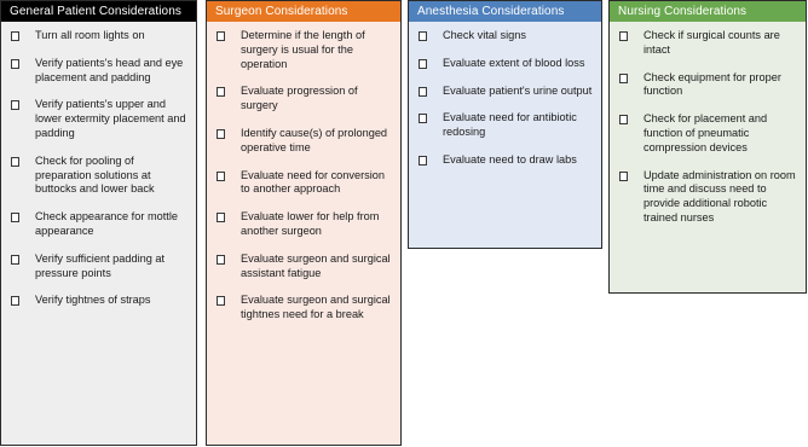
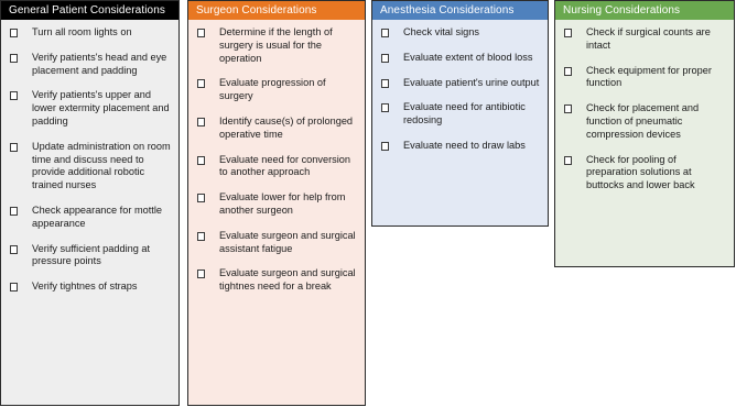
  General Patient Considerations
  Turn all room lights on
  Verify patients's head and eye placement and padding
  Verify patients's upper and lower extermity placement and padding
- Check for pooling of preparation solutions at buttocks and lower back
+ Update administration on room time and discuss need to provide additional robotic trained nurses
  Check appearance for mottle appearance
  Verify sufficient padding at pressure points
  Verify tightnes of straps
  Surgeon Considerations
  Determine if the length of surgery is usual for the operation
  Evaluate progression of surgery
  Identify cause(s) of prolonged operative time
  Evaluate need for conversion to another approach
  Evaluate lower for help from another surgeon
  Evaluate surgeon and surgical assistant fatigue
  Evaluate surgeon and surgical tightnes need for a break
  Anesthesia Considerations
  Check vital signs
  Evaluate extent of blood loss
  Evaluate patient's urine output
  Evaluate need for antibiotic redosing
  Evaluate need to draw labs
  Nursing Considerations
  Check if surgical counts are intact
  Check equipment for proper function
  Check for placement and function of pneumatic compression devices
- Update administration on room time and discuss need to provide additional robotic trained nurses
+ Check for pooling of preparation solutions at buttocks and lower back
